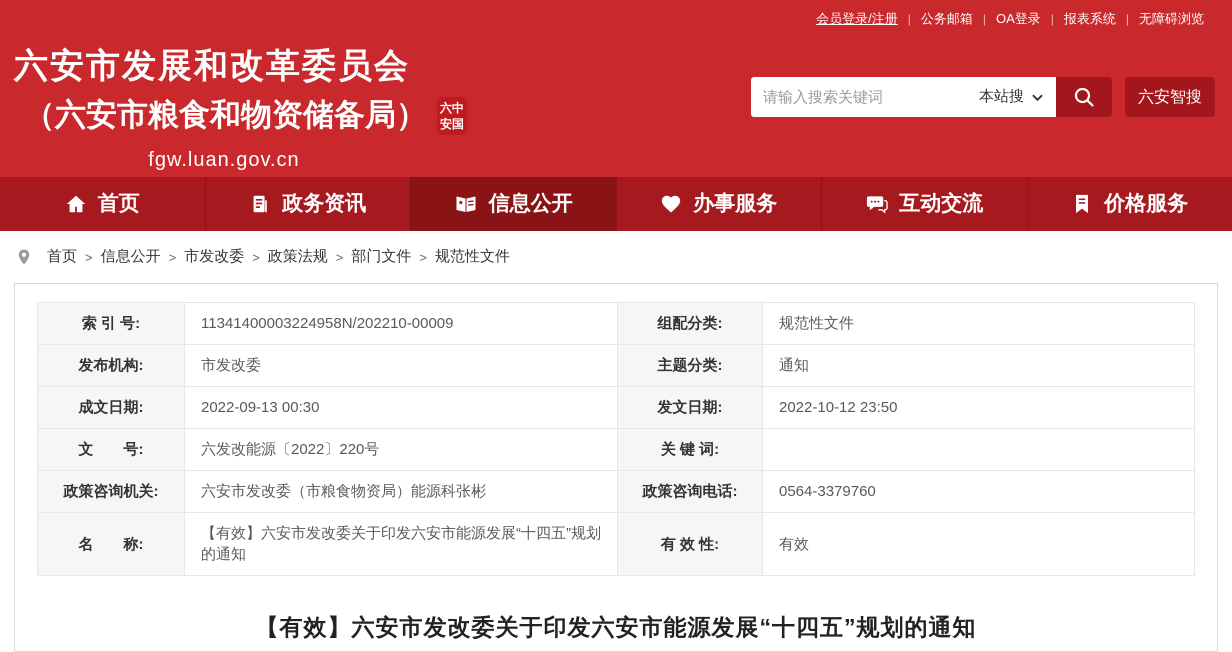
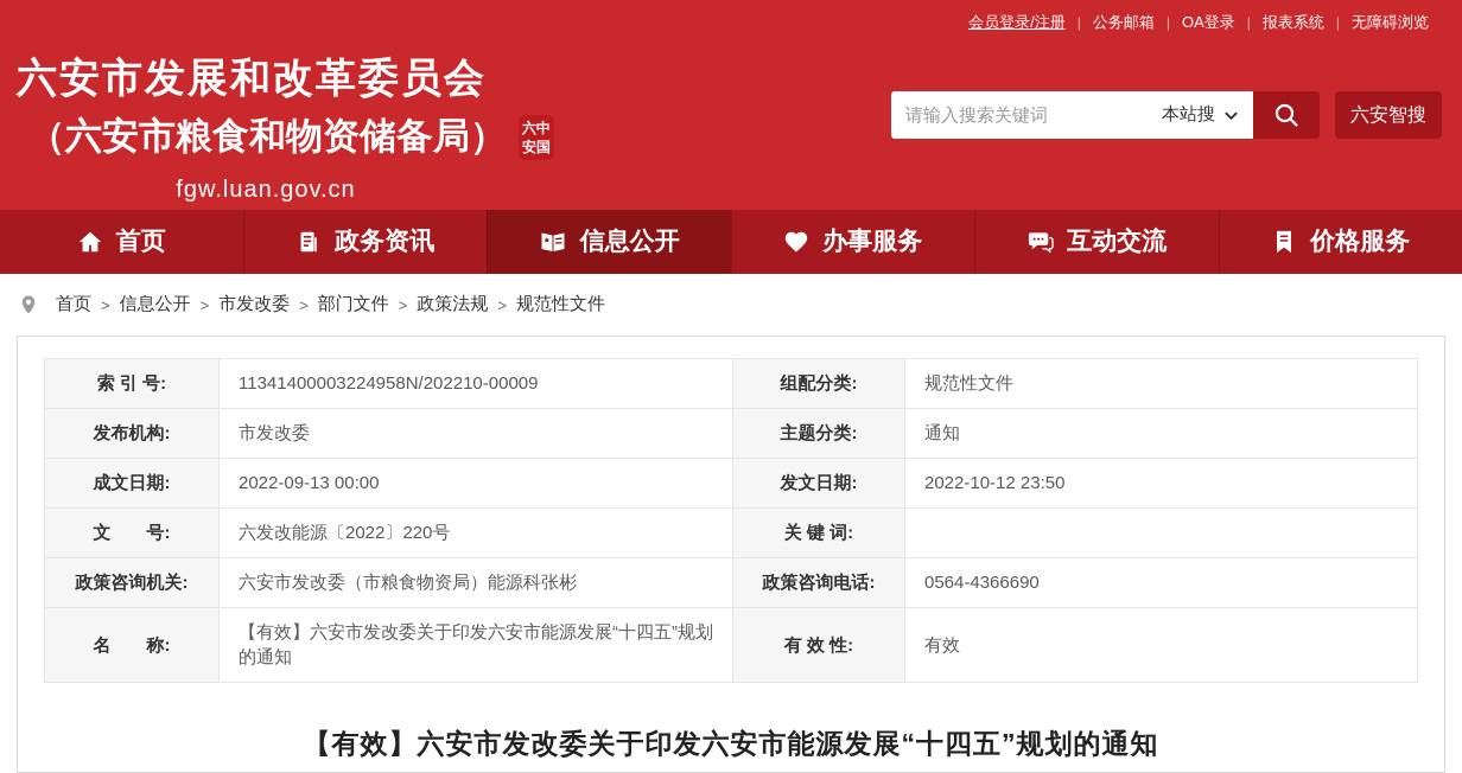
  会员登录/注册
  |
  公务邮箱
  |
  OA登录
  |
  报表系统
  |
  无障碍浏览
  六安市发展和改革委员会
  （六安市粮食和物资储备局）
  六
  中
  安
  国
  fgw.luan.gov.cn
  请输入搜索关键词
  本站搜
  六安智搜
  首页
  政务资讯
  信息公开
  办事服务
  互动交流
  价格服务
  首页
  >
  信息公开
  >
  市发改委
  >
- 政策法规
+ 部门文件
  >
- 部门文件
+ 政策法规
  >
  规范性文件
  索 引 号:	11341400003224958N/202210-00009	组配分类:	规范性文件
  发布机构:	市发改委	主题分类:	通知
- 成文日期:	2022-09-13 00:30	发文日期:	2022-10-12 23:50
+ 成文日期:	2022-09-13 00:00	发文日期:	2022-10-12 23:50
  文 号:	六发改能源〔2022〕220号	关 键 词:
- 政策咨询机关:	六安市发改委（市粮食物资局）能源科张彬	政策咨询电话:	0564-3379760
+ 政策咨询机关:	六安市发改委（市粮食物资局）能源科张彬	政策咨询电话:	0564-4366690
  名 称:	【有效】六安市发改委关于印发六安市能源发展“十四五”规划的通知	有 效 性:	有效
  【有效】六安市发改委关于印发六安市能源发展“十四五”规划的通知
